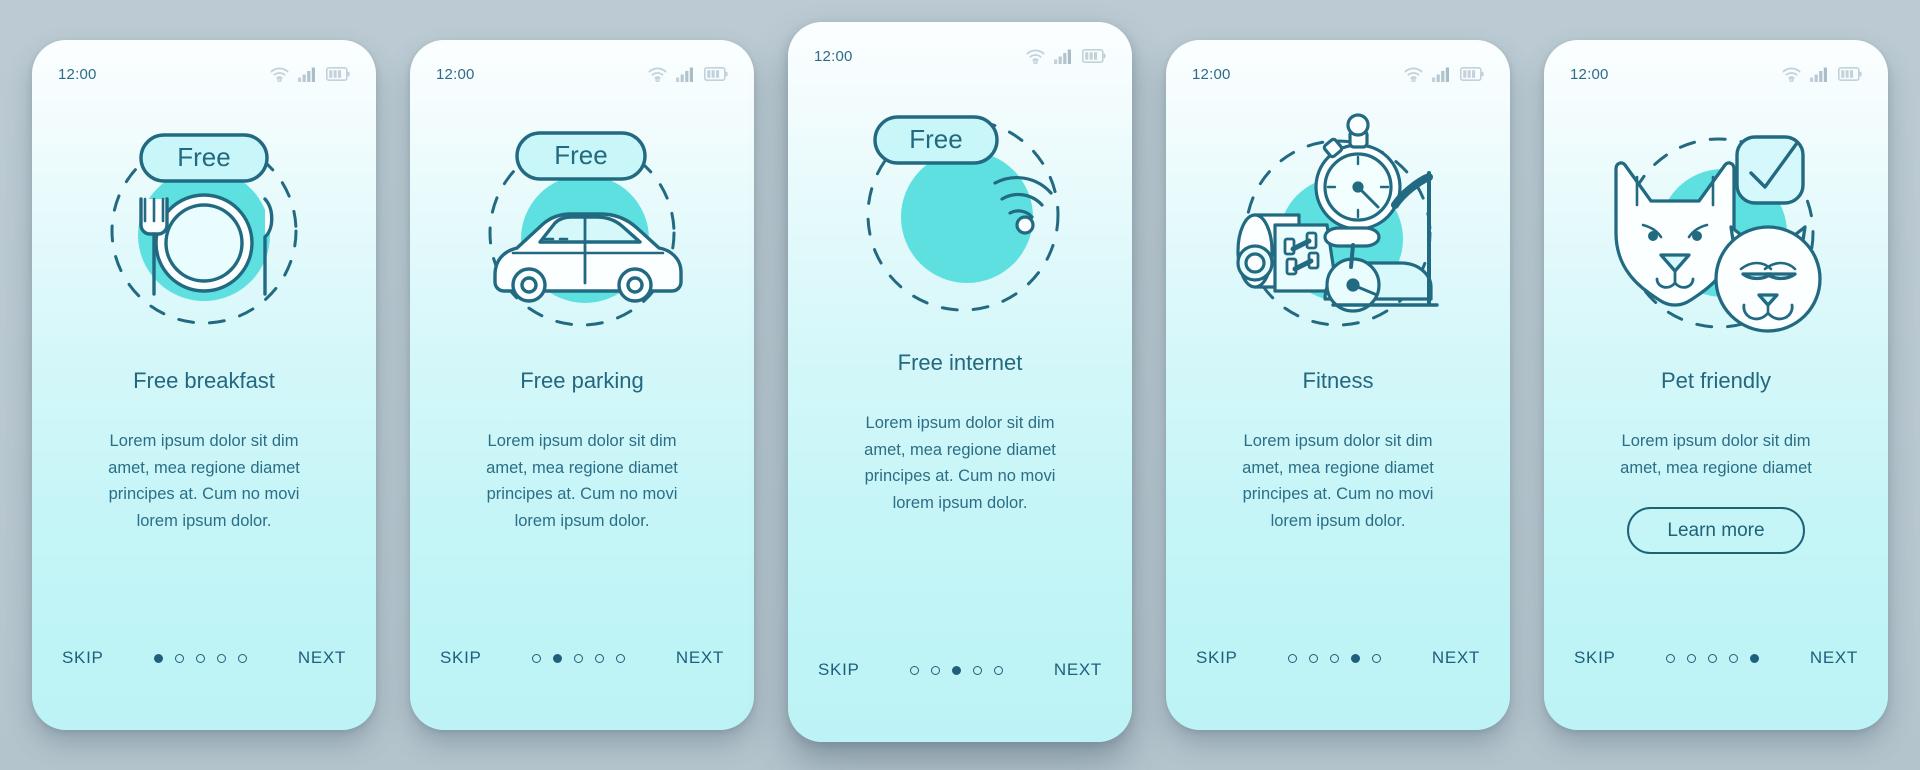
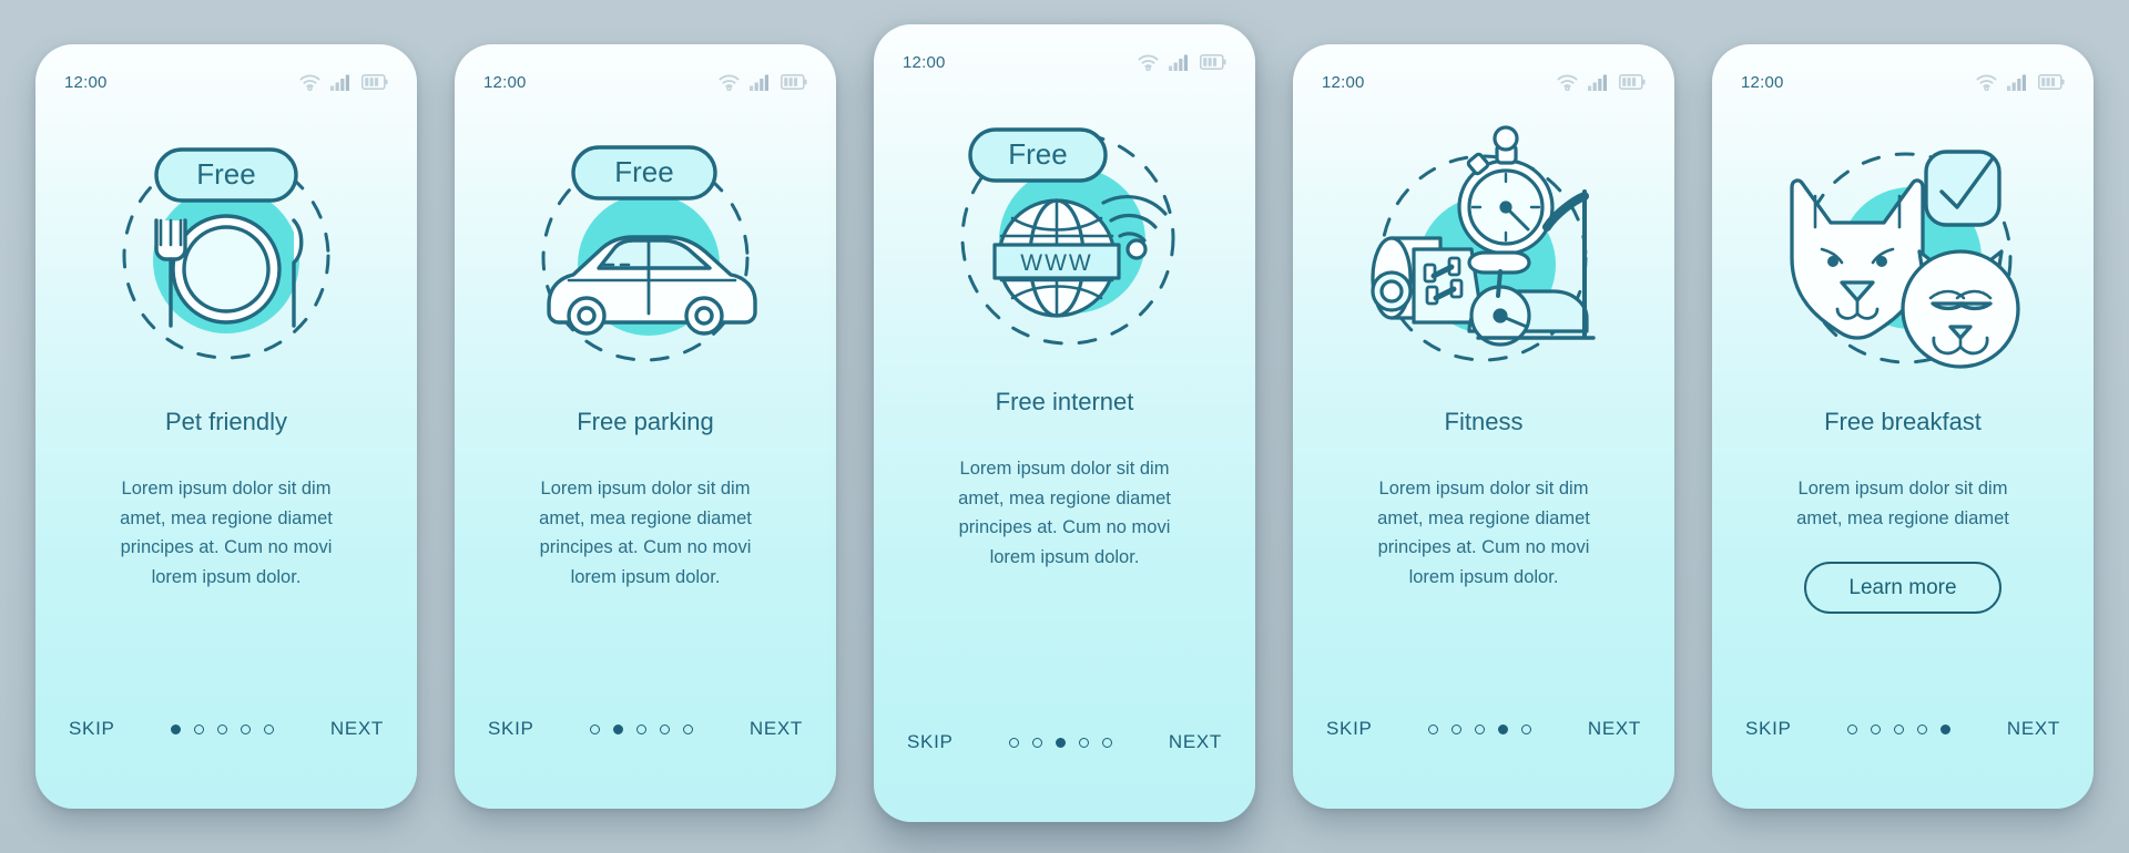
  12:00
  Free
- Free breakfast
+ Pet friendly
  Lorem ipsum dolor sit dim
  amet, mea regione diamet
  principes at. Cum no movi
  lorem ipsum dolor.
  SKIP
  NEXT
  12:00
  Free
  Free parking
  Lorem ipsum dolor sit dim
  amet, mea regione diamet
  principes at. Cum no movi
  lorem ipsum dolor.
  SKIP
  NEXT
  12:00
+ WWW
  Free
  Free internet
  Lorem ipsum dolor sit dim
  amet, mea regione diamet
  principes at. Cum no movi
  lorem ipsum dolor.
  SKIP
  NEXT
  12:00
  Fitness
  Lorem ipsum dolor sit dim
  amet, mea regione diamet
  principes at. Cum no movi
  lorem ipsum dolor.
  SKIP
  NEXT
  12:00
- Pet friendly
+ Free breakfast
  Lorem ipsum dolor sit dim
  amet, mea regione diamet
  Learn more
  SKIP
  NEXT
